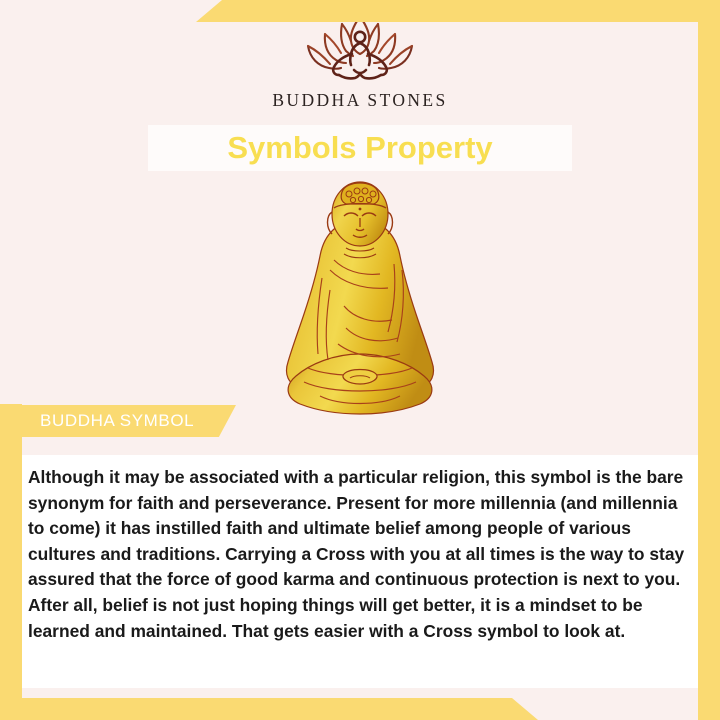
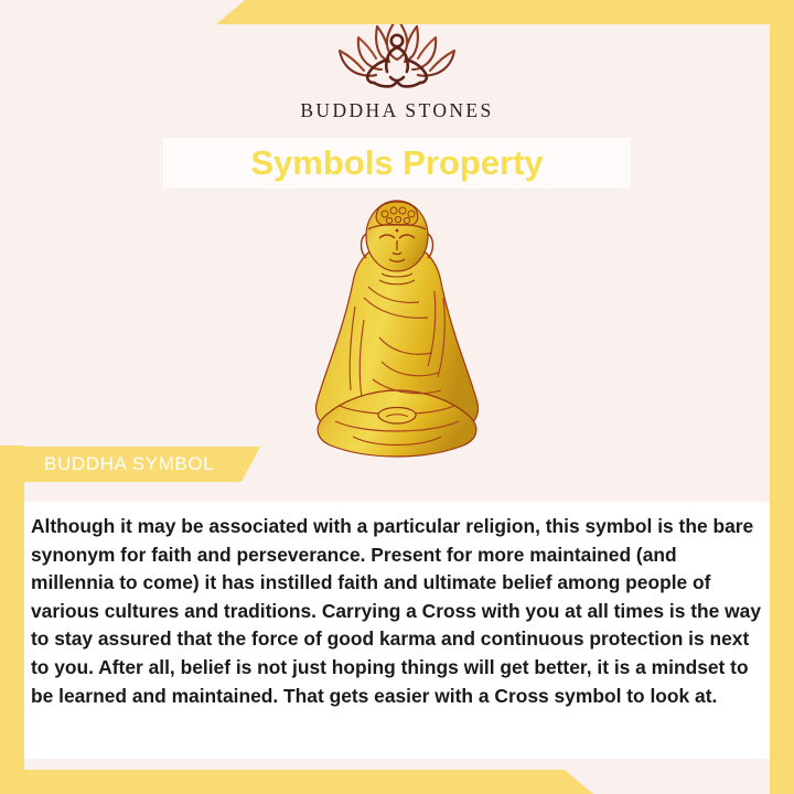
  BUDDHA STONES
  Symbols Property
  BUDDHA SYMBOL
- Although it may be associated with a particular religion, this symbol is the bare synonym for faith and perseverance. Present for more millennia (and millennia to come) it has instilled faith and ultimate belief among people of various cultures and traditions. Carrying a Cross with you at all times is the way to stay assured that the force of good karma and continuous protection is next to you. After all, belief is not just hoping things will get better, it is a mindset to be learned and maintained. That gets easier with a Cross symbol to look at.
+ Although it may be associated with a particular religion, this symbol is the bare synonym for faith and perseverance. Present for more maintained (and millennia to come) it has instilled faith and ultimate belief among people of various cultures and traditions. Carrying a Cross with you at all times is the way to stay assured that the force of good karma and continuous protection is next to you. After all, belief is not just hoping things will get better, it is a mindset to be learned and maintained. That gets easier with a Cross symbol to look at.
